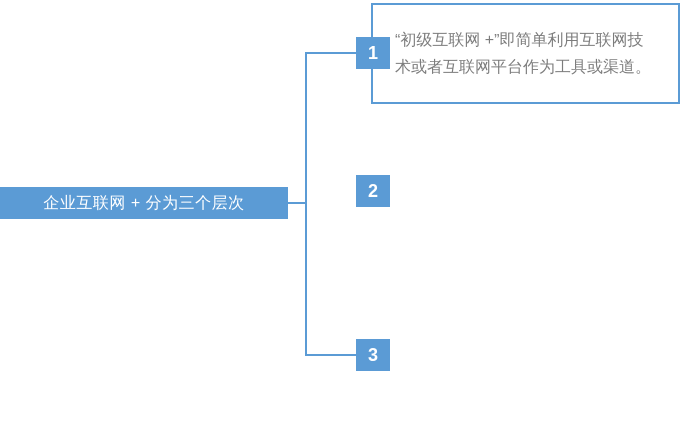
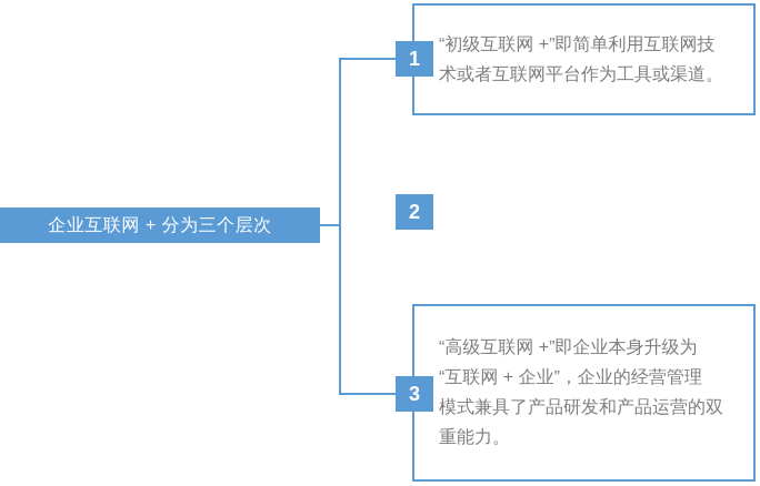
  企业互联网 + 分为三个层次
  “初级互联网 +”即简单利用互联网技
  术或者互联网平台作为工具或渠道。
+ “高级互联网 +”即企业本身升级为
+ “互联网 + 企业”，企业的经营管理
+ 模式兼具了产品研发和产品运营的双
+ 重能力。
  1
  2
  3
